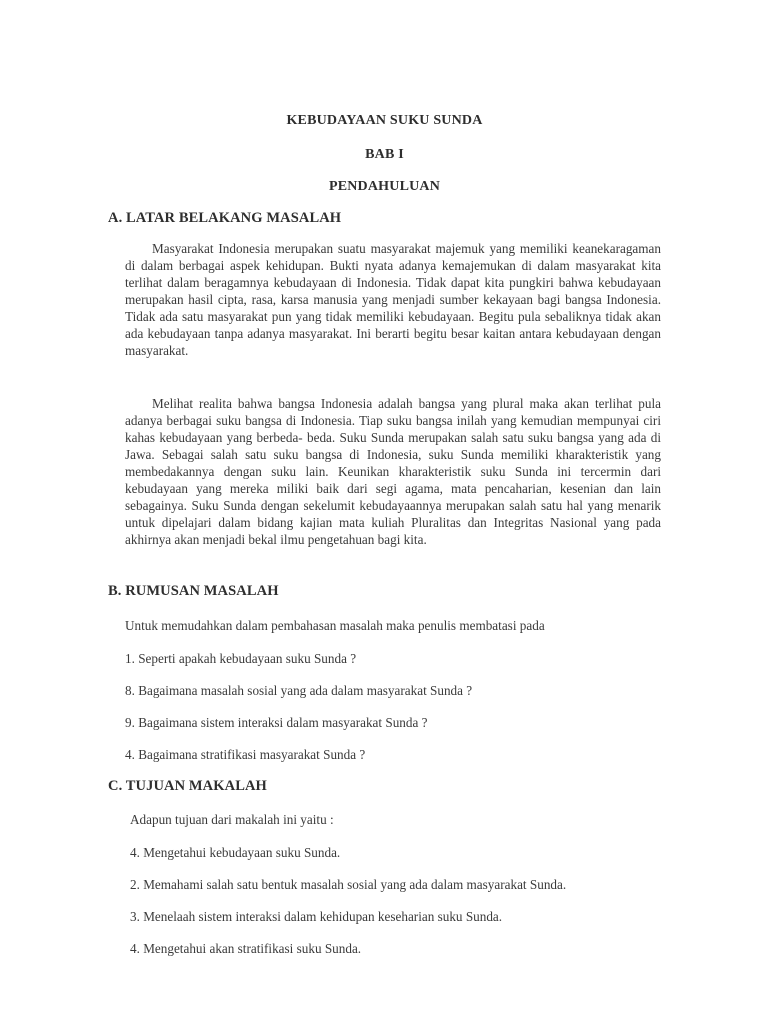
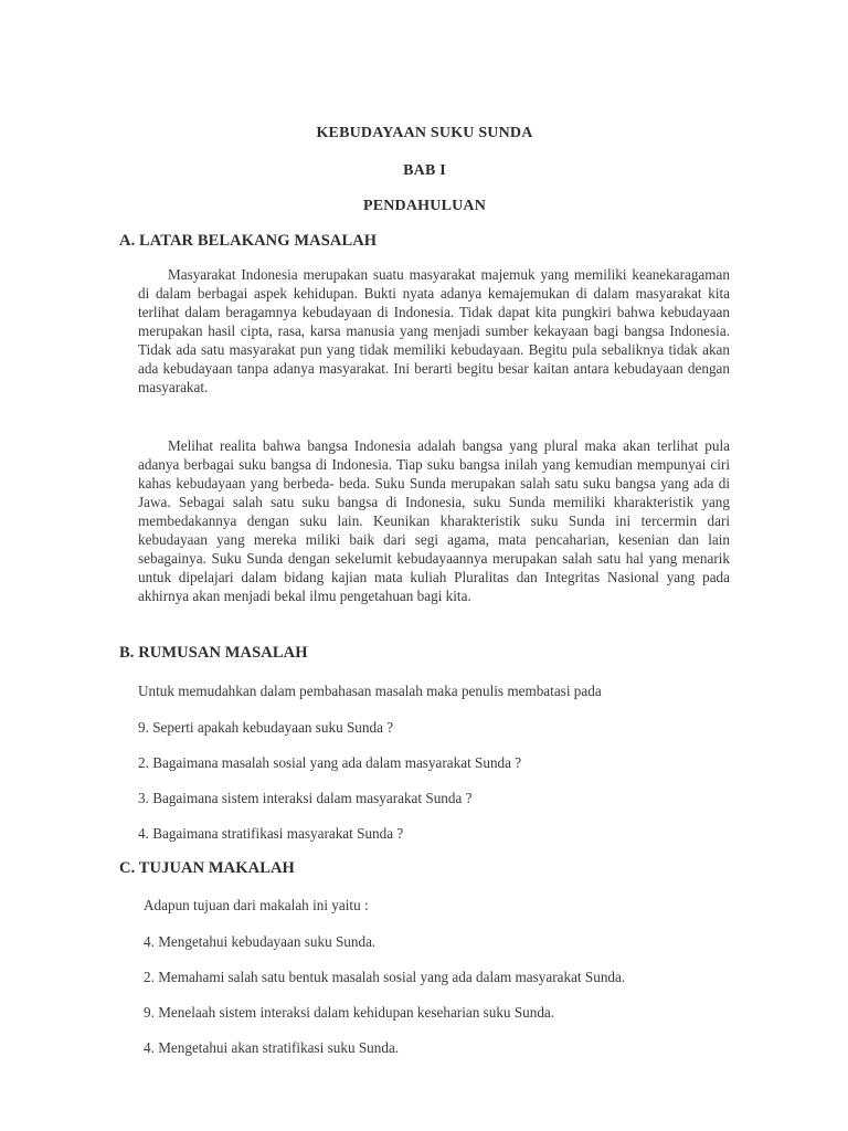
  KEBUDAYAAN SUKU SUNDA
  BAB I
  PENDAHULUAN
  A. LATAR BELAKANG MASALAH
  Masyarakat Indonesia merupakan suatu masyarakat majemuk yang memiliki keanekaragaman di dalam berbagai aspek kehidupan. Bukti nyata adanya kemajemukan di dalam masyarakat kita terlihat dalam beragamnya kebudayaan di Indonesia. Tidak dapat kita pungkiri bahwa kebudayaan merupakan hasil cipta, rasa, karsa manusia yang menjadi sumber kekayaan bagi bangsa Indonesia. Tidak ada satu masyarakat pun yang tidak memiliki kebudayaan. Begitu pula sebaliknya tidak akan ada kebudayaan tanpa adanya masyarakat. Ini berarti begitu besar kaitan antara kebudayaan dengan masyarakat.
  Melihat realita bahwa bangsa Indonesia adalah bangsa yang plural maka akan terlihat pula adanya berbagai suku bangsa di Indonesia. Tiap suku bangsa inilah yang kemudian mempunyai ciri kahas kebudayaan yang berbeda- beda. Suku Sunda merupakan salah satu suku bangsa yang ada di Jawa. Sebagai salah satu suku bangsa di Indonesia, suku Sunda memiliki kharakteristik yang membedakannya dengan suku lain. Keunikan kharakteristik suku Sunda ini tercermin dari kebudayaan yang mereka miliki baik dari segi agama, mata pencaharian, kesenian dan lain sebagainya. Suku Sunda dengan sekelumit kebudayaannya merupakan salah satu hal yang menarik untuk dipelajari dalam bidang kajian mata kuliah Pluralitas dan Integritas Nasional yang pada akhirnya akan menjadi bekal ilmu pengetahuan bagi kita.
  B. RUMUSAN MASALAH
  Untuk memudahkan dalam pembahasan masalah maka penulis membatasi pada
- 1. Seperti apakah kebudayaan suku Sunda ?
+ 9. Seperti apakah kebudayaan suku Sunda ?
- 8. Bagaimana masalah sosial yang ada dalam masyarakat Sunda ?
+ 2. Bagaimana masalah sosial yang ada dalam masyarakat Sunda ?
- 9. Bagaimana sistem interaksi dalam masyarakat Sunda ?
+ 3. Bagaimana sistem interaksi dalam masyarakat Sunda ?
  4. Bagaimana stratifikasi masyarakat Sunda ?
  C. TUJUAN MAKALAH
  Adapun tujuan dari makalah ini yaitu :
  4. Mengetahui kebudayaan suku Sunda.
  2. Memahami salah satu bentuk masalah sosial yang ada dalam masyarakat Sunda.
- 3. Menelaah sistem interaksi dalam kehidupan keseharian suku Sunda.
+ 9. Menelaah sistem interaksi dalam kehidupan keseharian suku Sunda.
  4. Mengetahui akan stratifikasi suku Sunda.
